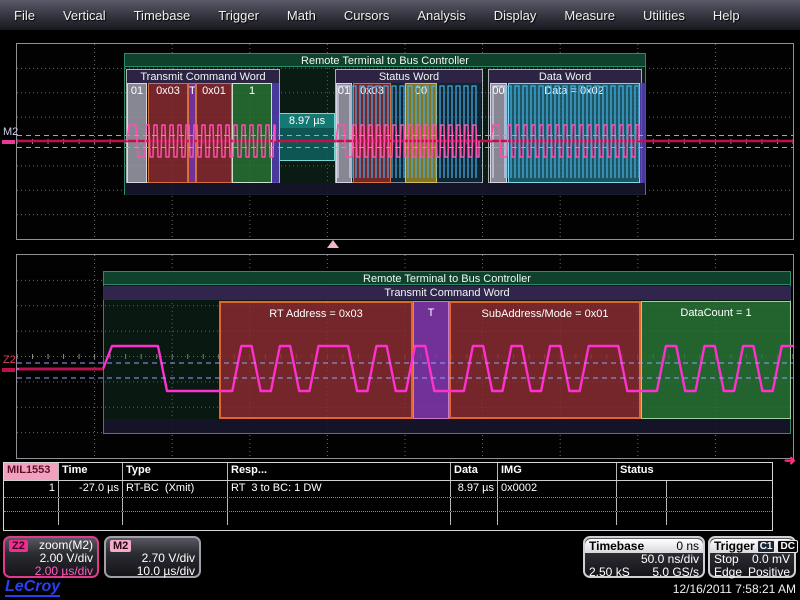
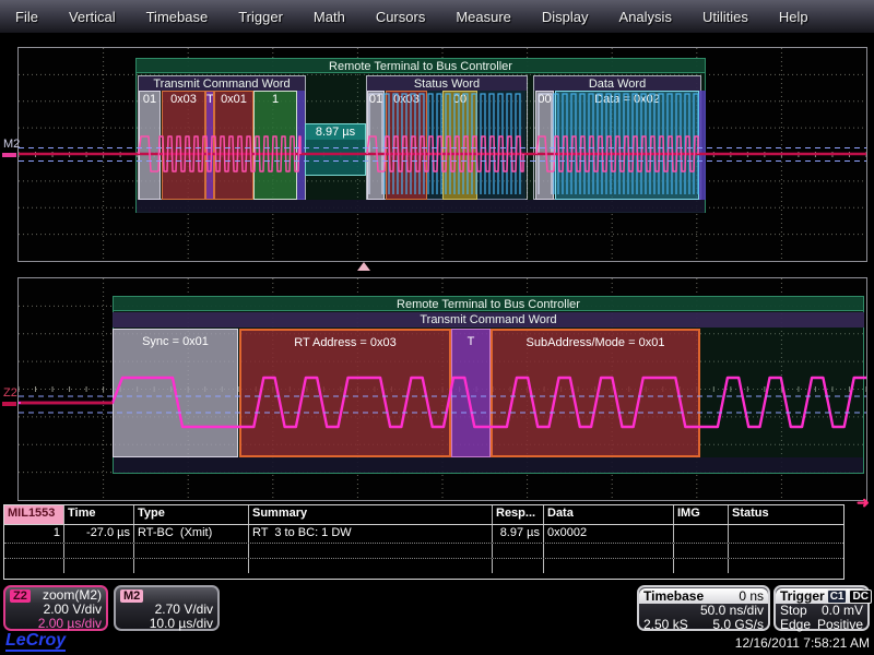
  File
  Vertical
  Timebase
  Trigger
  Math
  Cursors
- Analysis
+ Measure
  Display
- Measure
+ Analysis
  Utilities
  Help
  Remote Terminal to Bus Controller
  Transmit Command Word
  01
  0x03
  T
  0x01
  1
  8.97 µs
  Status Word
  01
  0x03
  Data Word
  00
  M2
  Remote Terminal to Bus Controller
  Transmit Command Word
+ Sync = 0x01
  RT Address = 0x03
  T
  SubAddress/Mode = 0x01
- DataCount = 1
  Z2
  MIL1553
  Time
  Type
+ Summary
  Resp...
  Data
  IMG
  Status
  1
  -27.0 µs
  RT-BC (Xmit)
  RT 3 to BC: 1 DW
  8.97 µs
  0x0002
  ➜
  Z2
  zoom(M2)
  2.00 V/div
  2.00 µs/div
  M2
  2.70 V/div
  10.0 µs/div
  Timebase
  0 ns
  50.0 ns/div
  2.50 kS
  5.0 GS/s
  Trigger
  C1
  DC
  Stop
  0.0 mV
  Edge
  Positive
  LeCroy
  12/16/2011 7:58:21 AM
